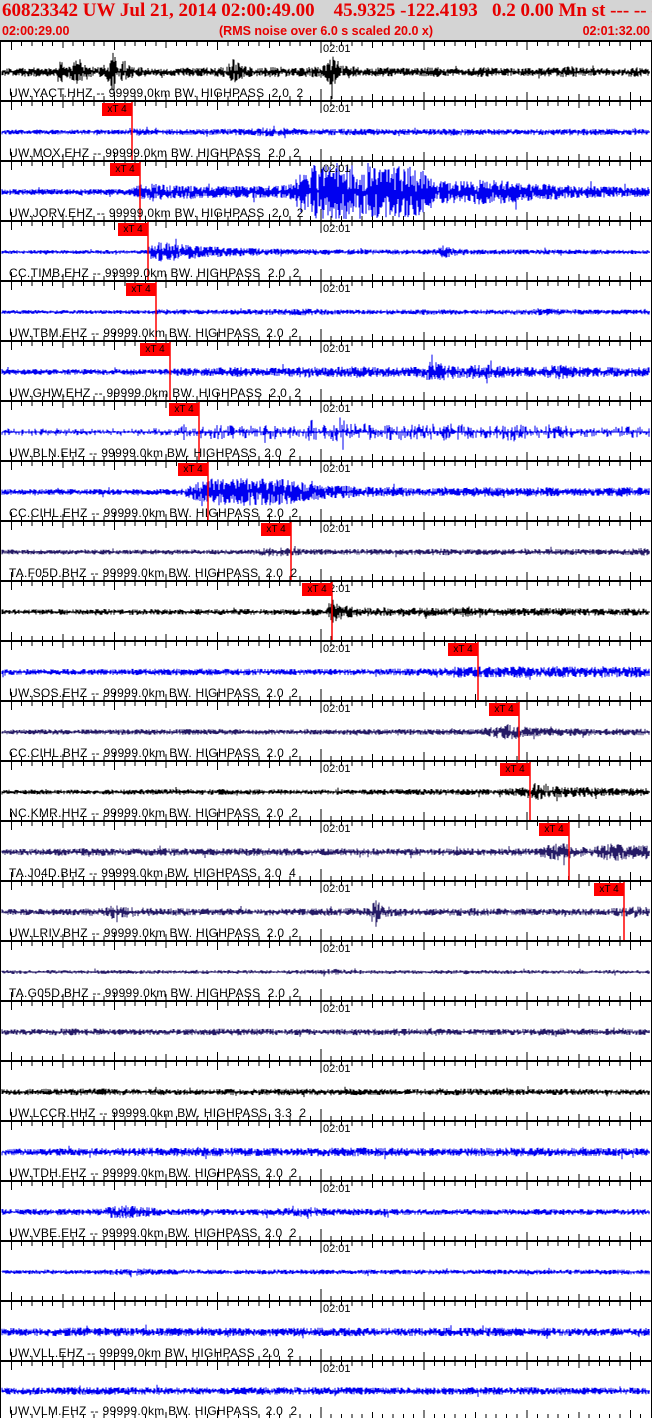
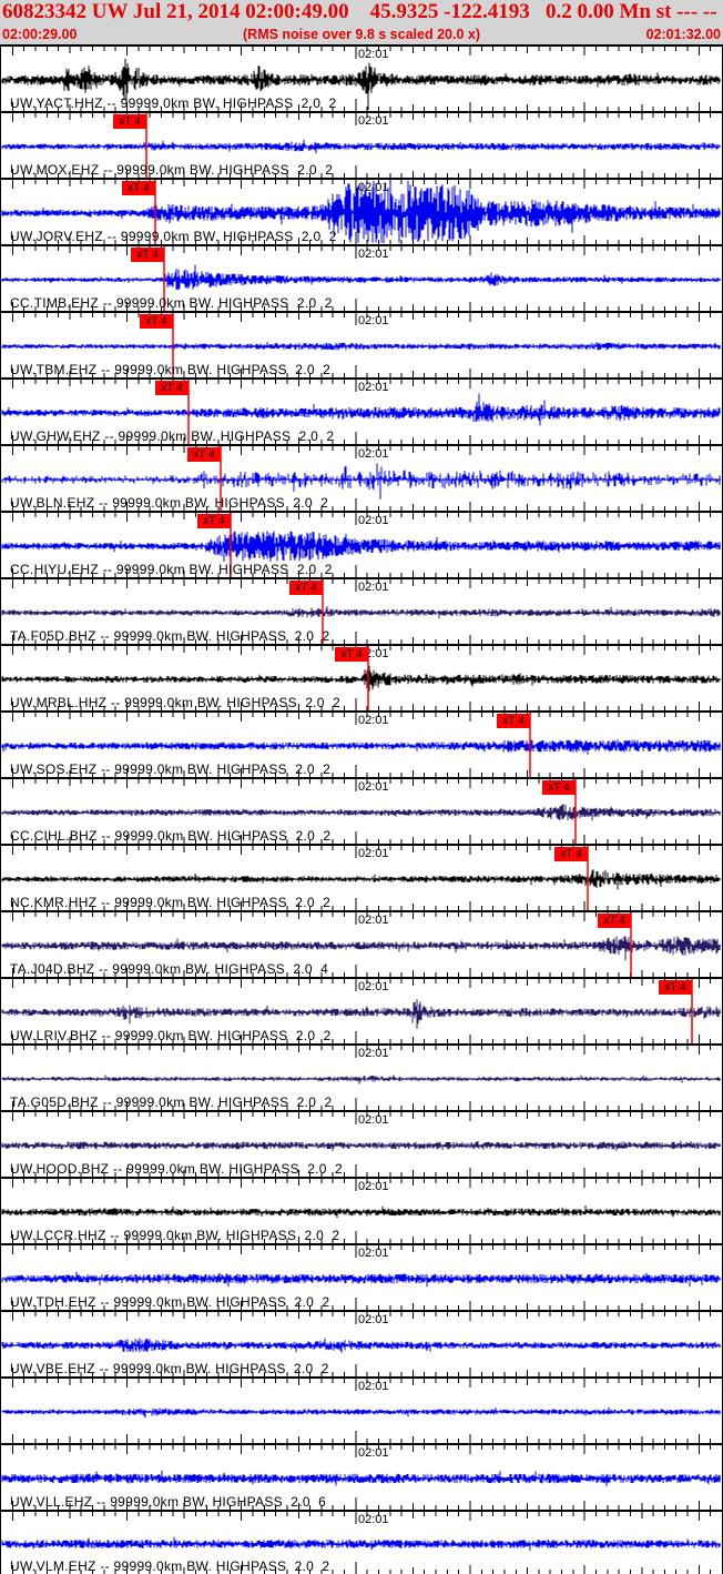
  60823342 UW Jul 21, 2014 02:00:49.00 45.9325 -122.4193 0.2 0.00 Mn st --- --
  02:00:29.00
- (RMS noise over 6.0 s scaled 20.0 x)
+ (RMS noise over 9.8 s scaled 20.0 x)
  02:01:32.00
  02:01
  UW.YACT.HHZ -- 99999.0km BW. HIGHPASS 2.0 2
  02:01
  xT 4
  UW.MOX.EHZ -- 99999.0km BW. HIGHPASS 2.0 2
  02:01
  xT 4
  UW.JORV.EHZ -- 99999.0km BW. HIGHPASS 2.0 2
  02:01
  xT 4
  CC.TIMB.EHZ -- 99999.0km BW. HIGHPASS 2.0 2
  02:01
  xT 4
  UW.TBM.EHZ -- 99999.0km BW. HIGHPASS 2.0 2
  02:01
  xT 4
  UW.GHW.EHZ -- 99999.0km BW. HIGHPASS 2.0 2
  02:01
  xT 4
  UW.BLN.EHZ -- 99999.0km BW. HIGHPASS 2.0 2
  02:01
  xT 4
- CC.CIHL.EHZ -- 99999.0km BW. HIGHPASS 2.0 2
+ CC.HIYU.EHZ -- 99999.0km BW. HIGHPASS 2.0 2
  02:01
  xT 4
  TA.F05D.BHZ -- 99999.0km BW. HIGHPASS 2.0 2
  2:01
  xT 4
+ UW.MRBL.HHZ -- 99999.0km BW. HIGHPASS 2.0 2
  02:01
  xT 4
  UW.SOS.EHZ -- 99999.0km BW. HIGHPASS 2.0 2
  02:01
  xT 4
  CC.CIHL.BHZ -- 99999.0km BW. HIGHPASS 2.0 2
  02:01
  xT 4
  NC.KMR.HHZ -- 99999.0km BW. HIGHPASS 2.0 2
  02:01
  xT 4
  TA.J04D.BHZ -- 99999.0km BW. HIGHPASS 2.0 4
  02:01
  xT 4
  UW.LRIV.BHZ -- 99999.0km BW. HIGHPASS 2.0 2
  02:01
  TA.G05D.BHZ -- 99999.0km BW. HIGHPASS 2.0 2
  02:01
+ UW.HOOD.BHZ -- 99999.0km BW. HIGHPASS 2.0 2
  02:01
- UW.LCCR.HHZ -- 99999.0km BW. HIGHPASS 3.3 2
+ UW.LCCR.HHZ -- 99999.0km BW. HIGHPASS 2.0 2
  02:01
  UW.TDH.EHZ -- 99999.0km BW. HIGHPASS 2.0 2
  02:01
  UW.VBE.EHZ -- 99999.0km BW. HIGHPASS 2.0 2
  02:01
  02:01
- UW.VLL.EHZ -- 99999.0km BW. HIGHPASS 2.0 2
+ UW.VLL.EHZ -- 99999.0km BW. HIGHPASS 2.0 6
  02:01
  UW.VLM.EHZ -- 99999.0km BW. HIGHPASS 2.0 2
